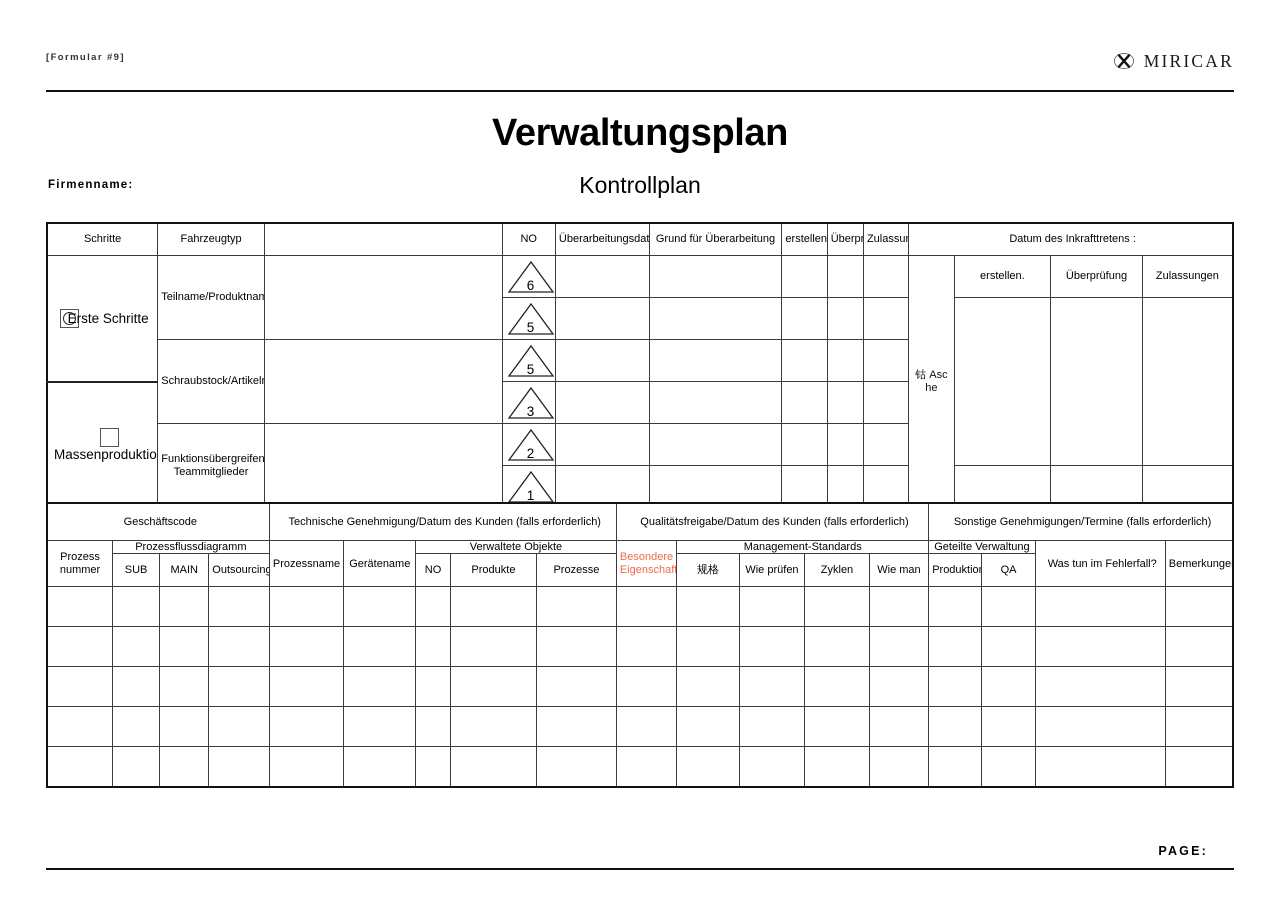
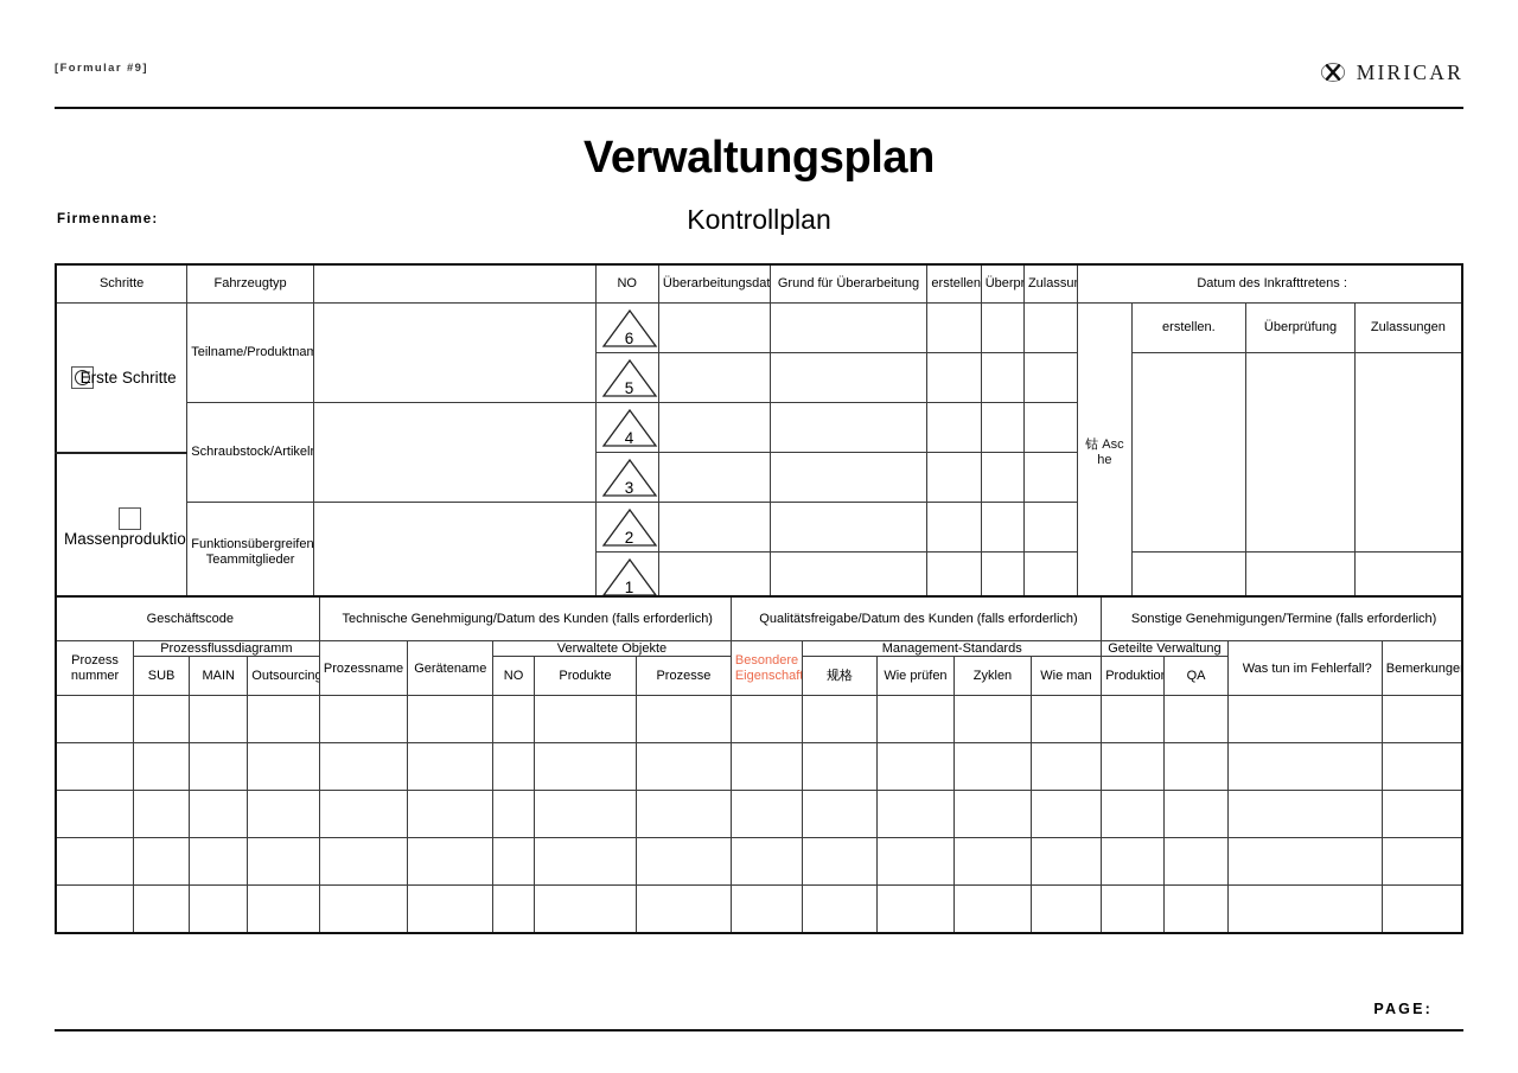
  [Formular #9]
  MIRICAR
  Verwaltungsplan
  Kontrollplan
  Firmenname:
  Schritte	Fahrzeugtyp		NO	Überarbeitungsdat	Grund für Überarbeitung	erstellen	Überpr	Zulassun	Datum des Inkrafttretens :
  Erste Schritte	Teilname/Produktnam		6						钴 Asc he	erstellen.	Überprüfung	Zulassungen
  5
- Schraubstock/Artikel		5
+ Schraubstock/Artikel		4
  Massenproduktio	3
  Funktionsübergreifen Teammitglieder		2
  1
  Geschäftscode	Technische Genehmigung/Datum des Kunden (falls erforderlich)	Qualitätsfreigabe/Datum des Kunden (falls erforderlich)	Sonstige Genehmigungen/Termine (falls erforderlich)
  Prozess nummer	Prozessflussdiagramm	Prozessname	Gerätename	Verwaltete Objekte	Besondere Eigenschaft	Management-Standards	Geteilte Verwaltung	Was tun im Fehlerfall?	Bemerkunge
  SUB	MAIN	Outsourcing	NO	Produkte	Prozesse	规格	Wie prüfen	Zyklen	Wie man	Produktion	QA
  PAGE:
